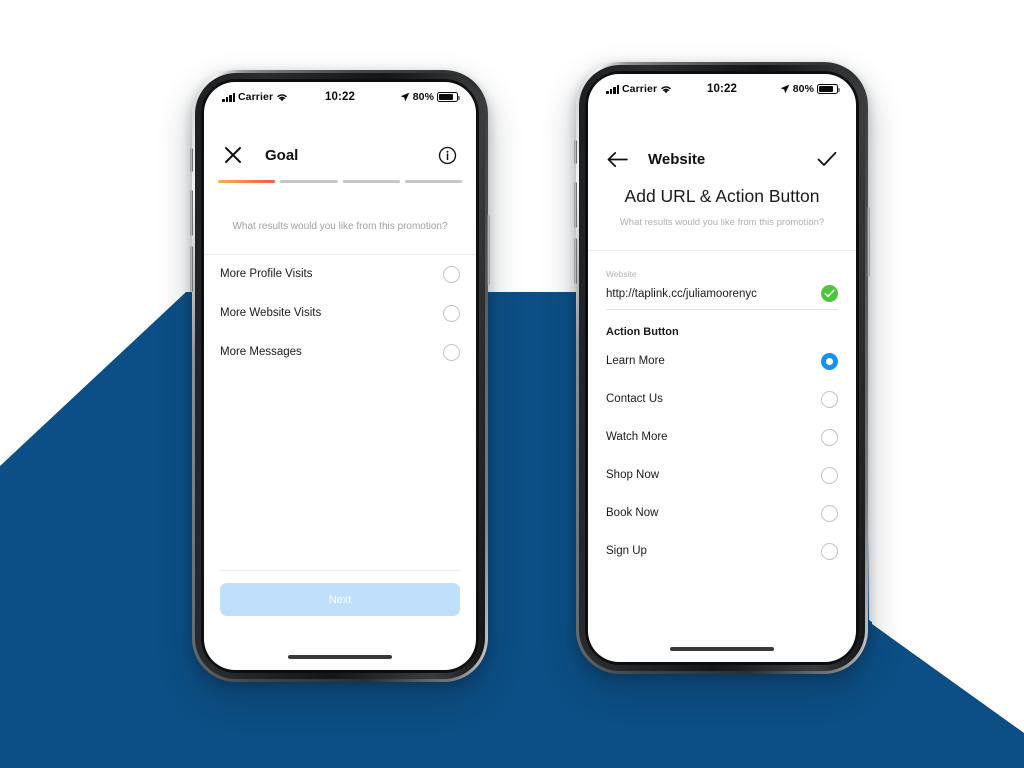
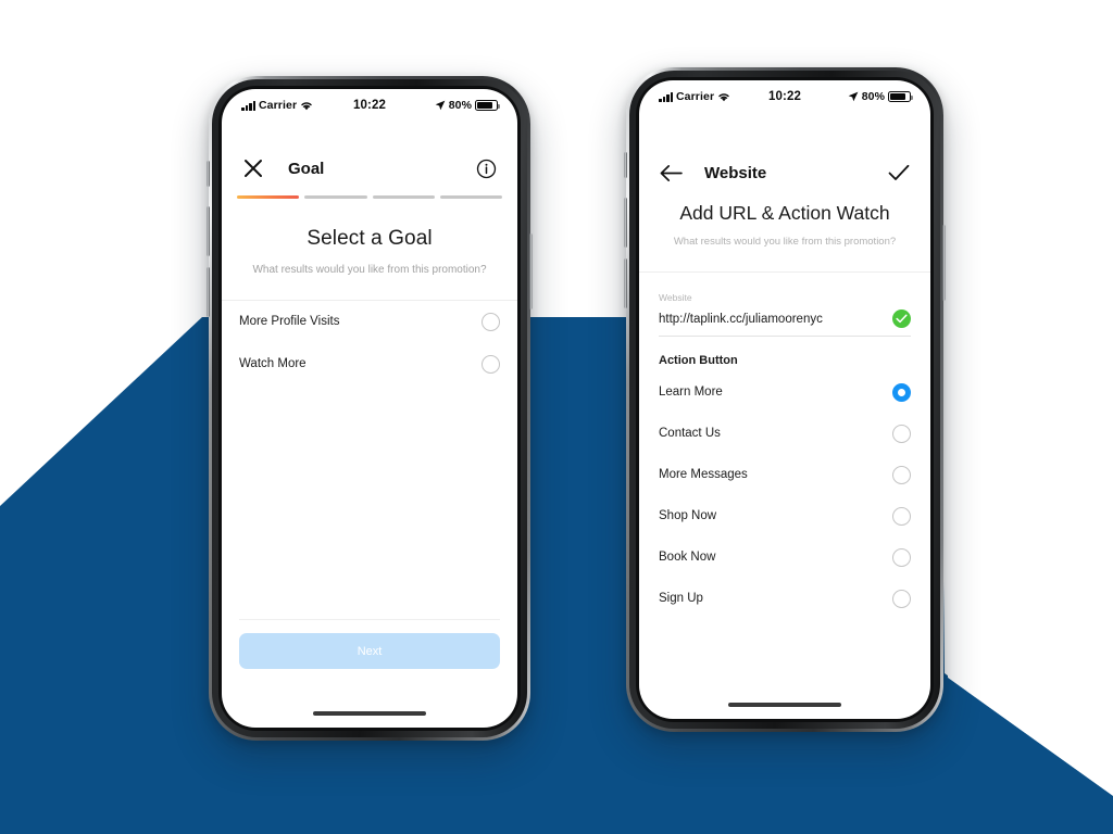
  Carrier
  10:22
  80%
  Goal
+ Select a Goal
  What results would you like from this promotion?
  More Profile Visits
- More Website Visits
- More Messages
+ Watch More
  Next
  Carrier
  10:22
  80%
  Website
- Add URL & Action Button
+ Add URL & Action Watch
  What results would you like from this promotion?
  Website
  http://taplink.cc/juliamoorenyc
  Action Button
  Learn More
  Contact Us
- Watch More
+ More Messages
  Shop Now
  Book Now
  Sign Up
